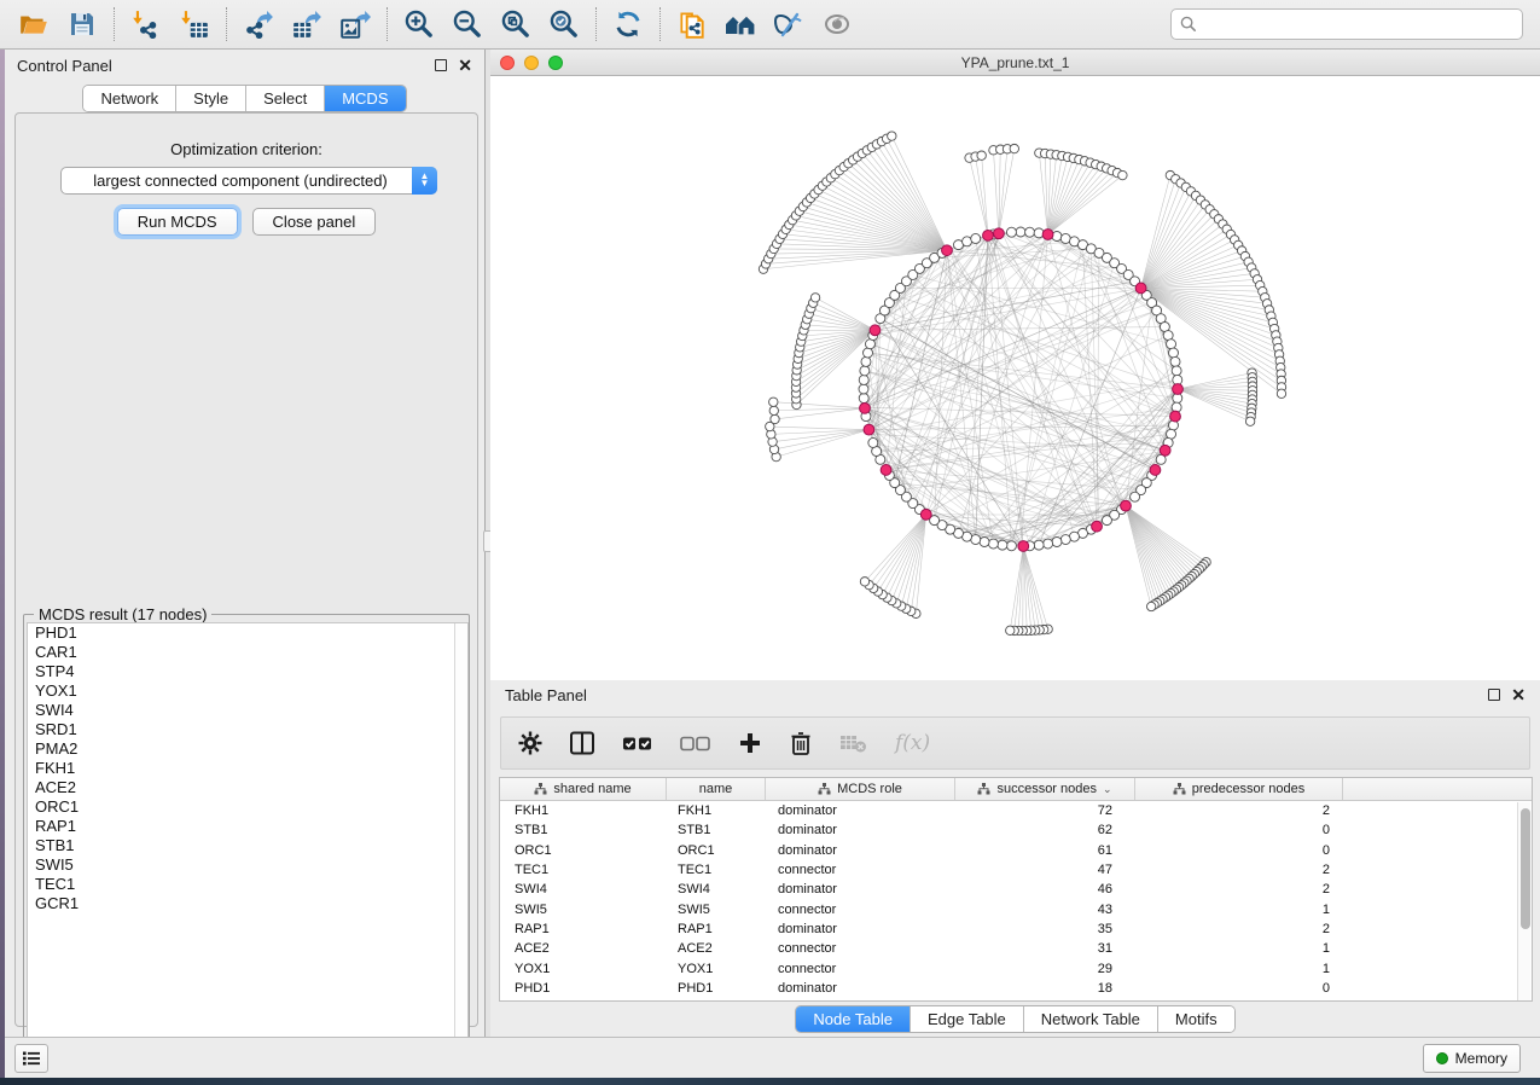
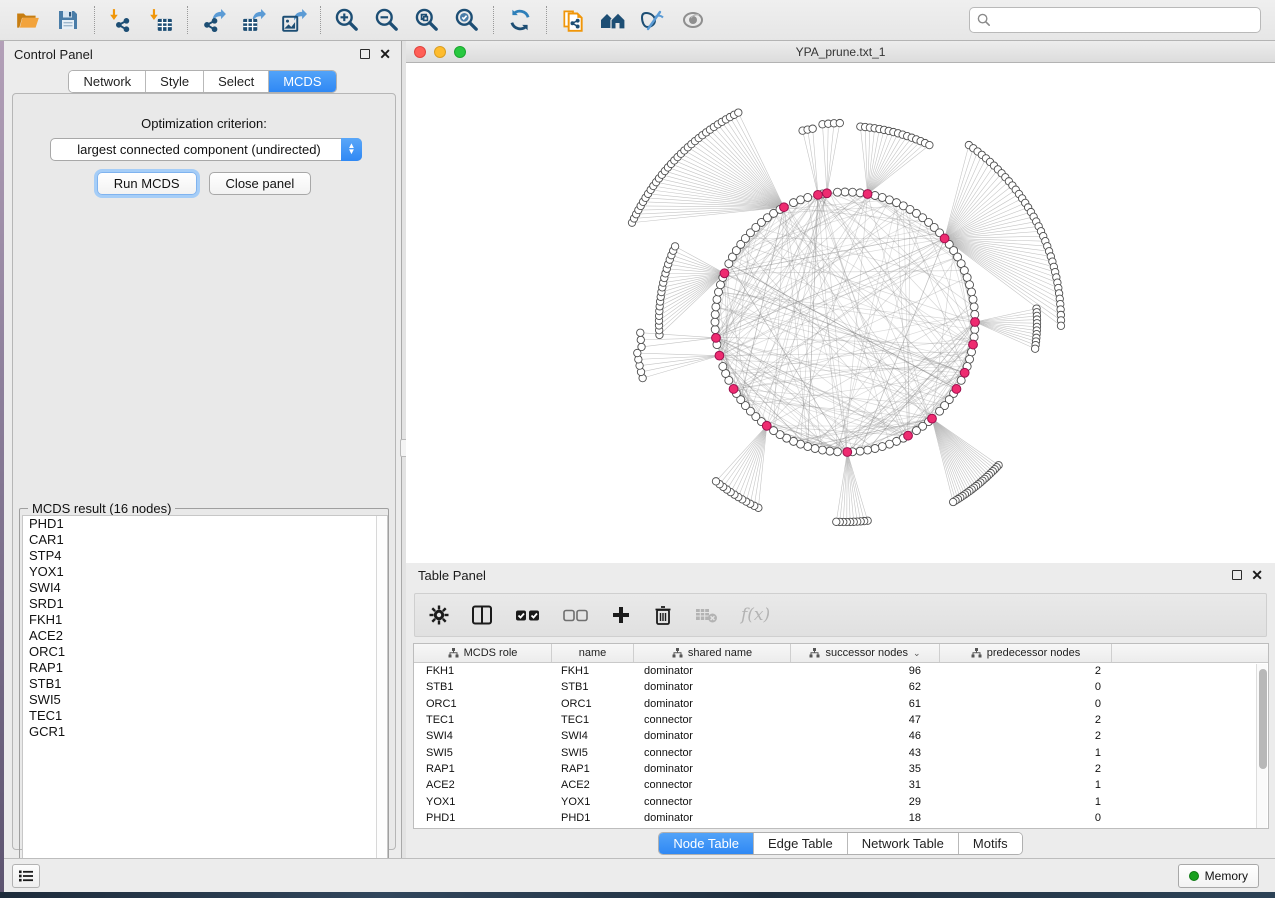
  Control Panel
  ✕
  Network
  Style
  Select
  MCDS
  Optimization criterion:
  largest connected component (undirected)
  ▲
  ▼
  Run MCDS
  Close panel
- MCDS result (17 nodes)
+ MCDS result (16 nodes)
  PHD1
  CAR1
  STP4
  YOX1
  SWI4
  SRD1
- PMA2
  FKH1
  ACE2
  ORC1
  RAP1
  STB1
  SWI5
  TEC1
  GCR1
  YPA_prune.txt_1
  Table Panel
  ✕
  f(x)
- shared name
+ MCDS role
  name
- MCDS role
+ shared name
  successor nodes
  ⌄
  predecessor nodes
  FKH1
  FKH1
  dominator
- 72
+ 96
  2
  STB1
  STB1
  dominator
  62
  0
  ORC1
  ORC1
  dominator
  61
  0
  TEC1
  TEC1
  connector
  47
  2
  SWI4
  SWI4
  dominator
  46
  2
  SWI5
  SWI5
  connector
  43
  1
  RAP1
  RAP1
  dominator
  35
  2
  ACE2
  ACE2
  connector
  31
  1
  YOX1
  YOX1
  connector
  29
  1
  PHD1
  PHD1
  dominator
  18
  0
  Node Table
  Edge Table
  Network Table
  Motifs
  Memory
